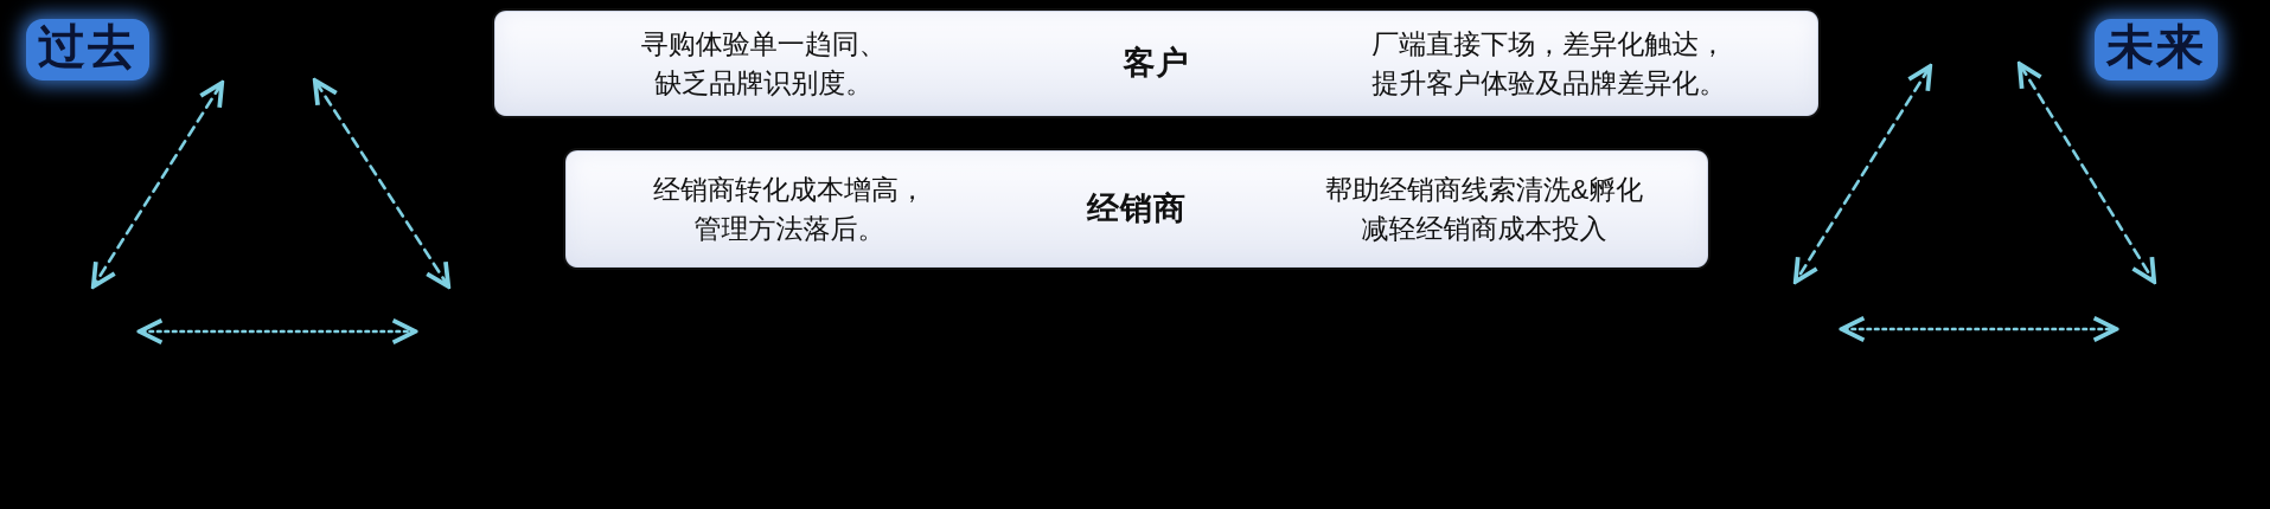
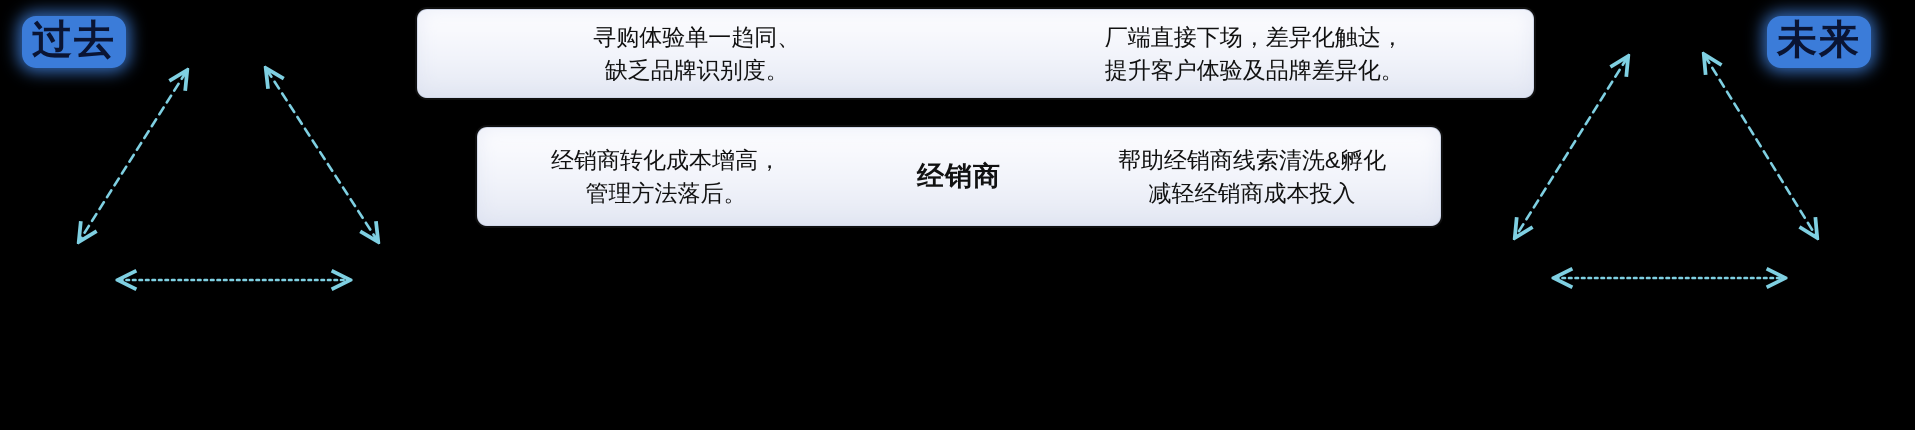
  过去
  未来
  寻购体验单一趋同、
  缺乏品牌识别度。
- 客户
  厂端直接下场，差异化触达，
  提升客户体验及品牌差异化。
  经销商转化成本增高，
  管理方法落后。
  经销商
  帮助经销商线索清洗&孵化
  减轻经销商成本投入
